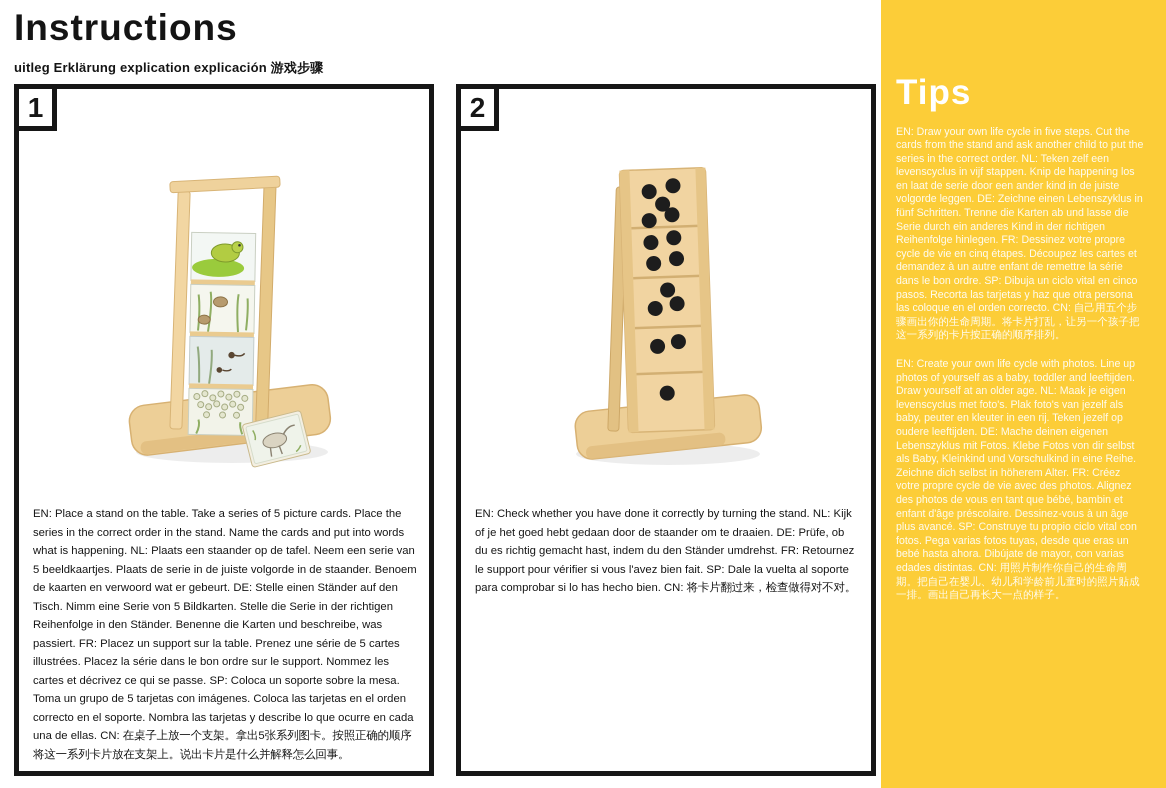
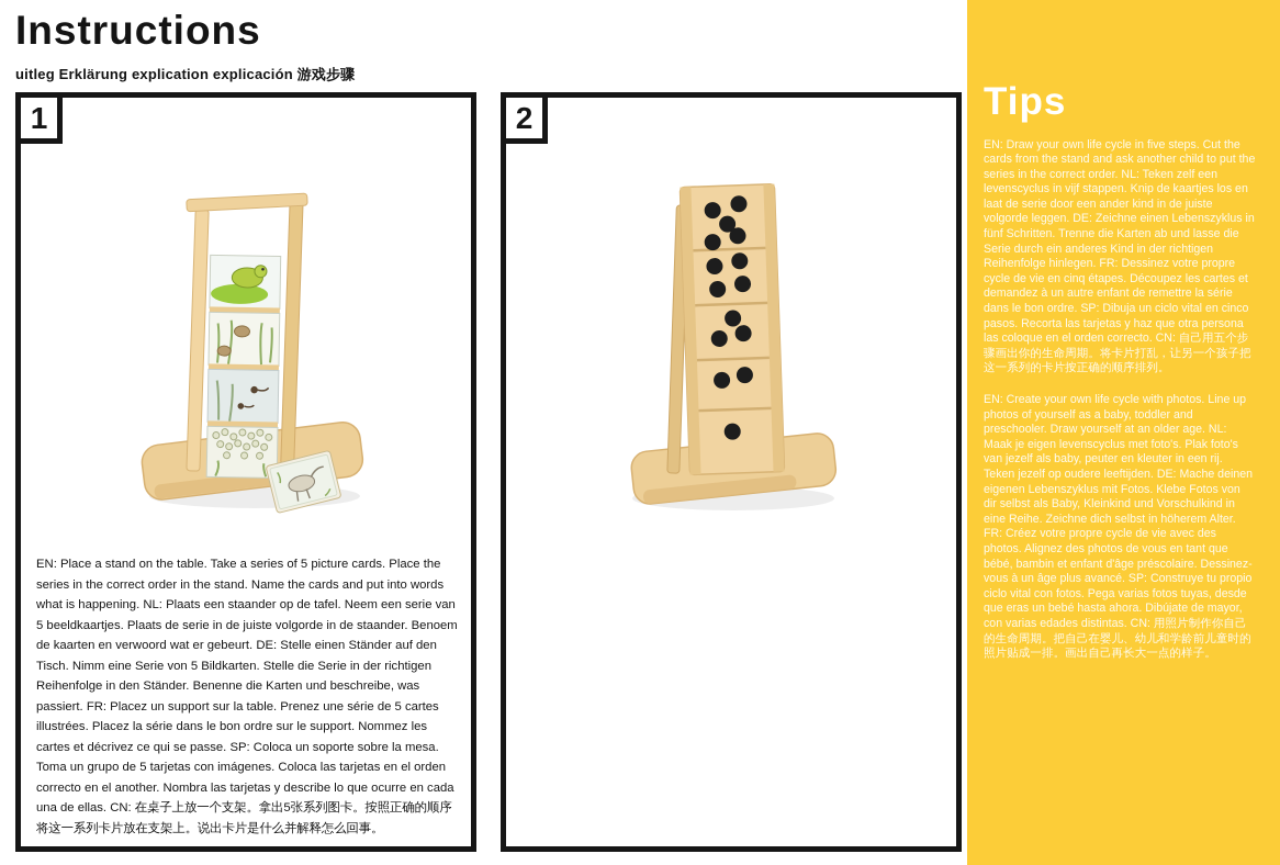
  Instructions
  uitleg Erklärung explication explicación 游戏步骤
  1
- EN: Place a stand on the table. Take a series of 5 picture cards. Place the series in the correct order in the stand. Name the cards and put into words what is happening. NL: Plaats een staander op de tafel. Neem een serie van 5 beeldkaartjes. Plaats de serie in de juiste volgorde in de staander. Benoem de kaarten en verwoord wat er gebeurt. DE: Stelle einen Ständer auf den Tisch. Nimm eine Serie von 5 Bildkarten. Stelle die Serie in der richtigen Reihenfolge in den Ständer. Benenne die Karten und beschreibe, was passiert. FR: Placez un support sur la table. Prenez une série de 5 cartes illustrées. Placez la série dans le bon ordre sur le support. Nommez les cartes et décrivez ce qui se passe. SP: Coloca un soporte sobre la mesa. Toma un grupo de 5 tarjetas con imágenes. Coloca las tarjetas en el orden correcto en el soporte. Nombra las tarjetas y describe lo que ocurre en cada una de ellas. CN: 在桌子上放一个支架。拿出5张系列图卡。按照正确的顺序将这一系列卡片放在支架上。说出卡片是什么并解释怎么回事。
+ EN: Place a stand on the table. Take a series of 5 picture cards. Place the series in the correct order in the stand. Name the cards and put into words what is happening. NL: Plaats een staander op de tafel. Neem een serie van 5 beeldkaartjes. Plaats de serie in de juiste volgorde in de staander. Benoem de kaarten en verwoord wat er gebeurt. DE: Stelle einen Ständer auf den Tisch. Nimm eine Serie von 5 Bildkarten. Stelle die Serie in der richtigen Reihenfolge in den Ständer. Benenne die Karten und beschreibe, was passiert. FR: Placez un support sur la table. Prenez une série de 5 cartes illustrées. Placez la série dans le bon ordre sur le support. Nommez les cartes et décrivez ce qui se passe. SP: Coloca un soporte sobre la mesa. Toma un grupo de 5 tarjetas con imágenes. Coloca las tarjetas en el orden correcto en el another. Nombra las tarjetas y describe lo que ocurre en cada una de ellas. CN: 在桌子上放一个支架。拿出5张系列图卡。按照正确的顺序将这一系列卡片放在支架上。说出卡片是什么并解释怎么回事。
  2
- EN: Check whether you have done it correctly by turning the stand. NL: Kijk of je het goed hebt gedaan door de staander om te draaien. DE: Prüfe, ob du es richtig gemacht hast, indem du den Ständer umdrehst. FR: Retournez le support pour vérifier si vous l'avez bien fait. SP: Dale la vuelta al soporte para comprobar si lo has hecho bien. CN: 将卡片翻过来，检查做得对不对。
  Tips
- EN: Draw your own life cycle in five steps. Cut the cards from the stand and ask another child to put the series in the correct order. NL: Teken zelf een levenscyclus in vijf stappen. Knip de happening los en laat de serie door een ander kind in de juiste volgorde leggen. DE: Zeichne einen Lebenszyklus in fünf Schritten. Trenne die Karten ab und lasse die Serie durch ein anderes Kind in der richtigen Reihenfolge hinlegen. FR: Dessinez votre propre cycle de vie en cinq étapes. Découpez les cartes et demandez à un autre enfant de remettre la série dans le bon ordre. SP: Dibuja un ciclo vital en cinco pasos. Recorta las tarjetas y haz que otra persona las coloque en el orden correcto. CN: 自己用五个步骤画出你的生命周期。将卡片打乱，让另一个孩子把这一系列的卡片按正确的顺序排列。
+ EN: Draw your own life cycle in five steps. Cut the cards from the stand and ask another child to put the series in the correct order. NL: Teken zelf een levenscyclus in vijf stappen. Knip de kaartjes los en laat de serie door een ander kind in de juiste volgorde leggen. DE: Zeichne einen Lebenszyklus in fünf Schritten. Trenne die Karten ab und lasse die Serie durch ein anderes Kind in der richtigen Reihenfolge hinlegen. FR: Dessinez votre propre cycle de vie en cinq étapes. Découpez les cartes et demandez à un autre enfant de remettre la série dans le bon ordre. SP: Dibuja un ciclo vital en cinco pasos. Recorta las tarjetas y haz que otra persona las coloque en el orden correcto. CN: 自己用五个步骤画出你的生命周期。将卡片打乱，让另一个孩子把这一系列的卡片按正确的顺序排列。
- EN: Create your own life cycle with photos. Line up photos of yourself as a baby, toddler and leeftijden. Draw yourself at an older age. NL: Maak je eigen levenscyclus met foto's. Plak foto's van jezelf als baby, peuter en kleuter in een rij. Teken jezelf op oudere leeftijden. DE: Mache deinen eigenen Lebenszyklus mit Fotos. Klebe Fotos von dir selbst als Baby, Kleinkind und Vorschulkind in eine Reihe. Zeichne dich selbst in höherem Alter. FR: Créez votre propre cycle de vie avec des photos. Alignez des photos de vous en tant que bébé, bambin et enfant d'âge préscolaire. Dessinez-vous à un âge plus avancé. SP: Construye tu propio ciclo vital con fotos. Pega varias fotos tuyas, desde que eras un bebé hasta ahora. Dibújate de mayor, con varias edades distintas. CN: 用照片制作你自己的生命周期。把自己在婴儿、幼儿和学龄前儿童时的照片贴成一排。画出自己再长大一点的样子。
+ EN: Create your own life cycle with photos. Line up photos of yourself as a baby, toddler and preschooler. Draw yourself at an older age. NL: Maak je eigen levenscyclus met foto's. Plak foto's van jezelf als baby, peuter en kleuter in een rij. Teken jezelf op oudere leeftijden. DE: Mache deinen eigenen Lebenszyklus mit Fotos. Klebe Fotos von dir selbst als Baby, Kleinkind und Vorschulkind in eine Reihe. Zeichne dich selbst in höherem Alter. FR: Créez votre propre cycle de vie avec des photos. Alignez des photos de vous en tant que bébé, bambin et enfant d'âge préscolaire. Dessinez-vous à un âge plus avancé. SP: Construye tu propio ciclo vital con fotos. Pega varias fotos tuyas, desde que eras un bebé hasta ahora. Dibújate de mayor, con varias edades distintas. CN: 用照片制作你自己的生命周期。把自己在婴儿、幼儿和学龄前儿童时的照片贴成一排。画出自己再长大一点的样子。
